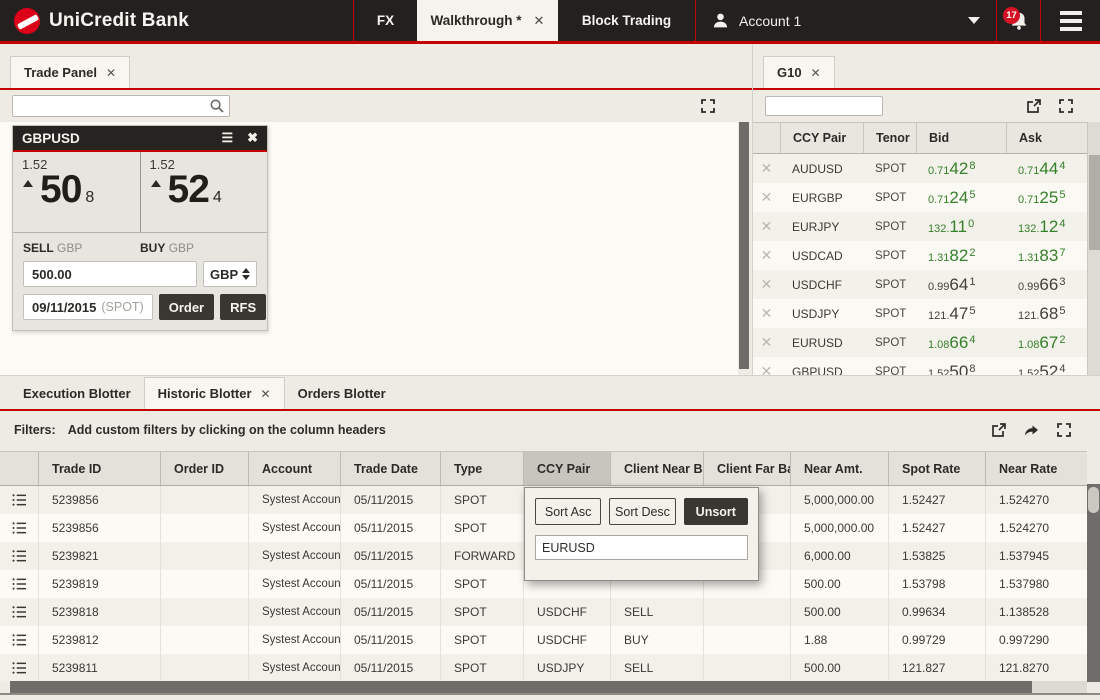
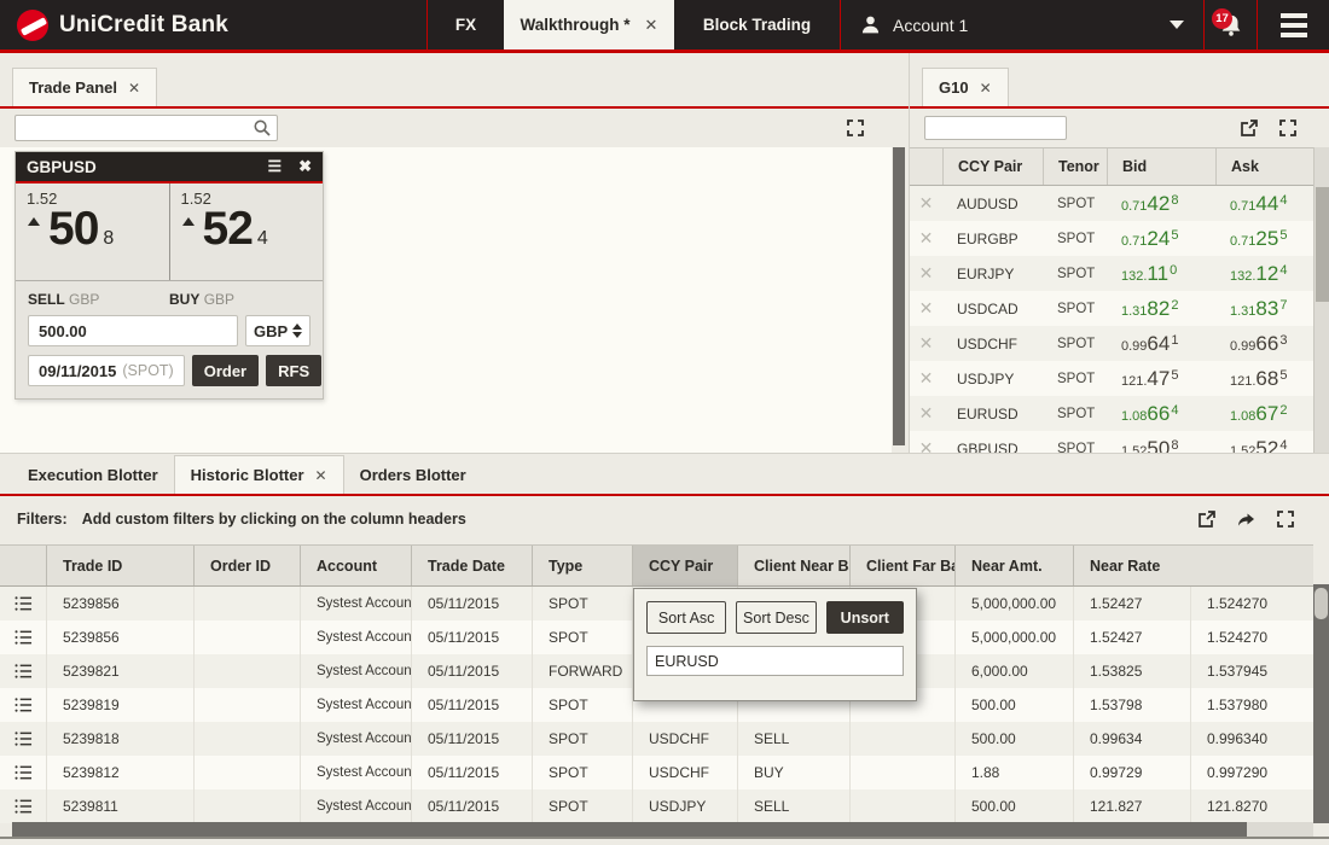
  UniCredit Bank
  FX
  Walkthrough *
  ✕
  Block Trading
  Account 1
  17
  Trade Panel
  ✕
  GBPUSD
  ☰
  ✖
  1.52
  50
  8
  1.52
  52
  4
  SELL GBP
  BUY GBP
  500.00
  GBP
  09/11/2015
  (SPOT)
  Order
  RFS
  G10
  ✕
  CCY Pair
  Tenor
  Bid
  Ask
  ✕
  AUDUSD
  SPOT
  0.71
  42
  8
  0.71
  44
  4
  ✕
  EURGBP
  SPOT
  0.71
  24
  5
  0.71
  25
  5
  ✕
  EURJPY
  SPOT
  132.
  11
  0
  132.
  12
  4
  ✕
  USDCAD
  SPOT
  1.31
  82
  2
  1.31
  83
  7
  ✕
  USDCHF
  SPOT
  0.99
  64
  1
  0.99
  66
  3
  ✕
  USDJPY
  SPOT
  121.
  47
  5
  121.
  68
  5
  ✕
  EURUSD
  SPOT
  1.08
  66
  4
  1.08
  67
  2
  ✕
  GBPUSD
  SPOT
  1.52
  50
  8
  1.52
  52
  4
  Execution Blotter
  Historic Blotter
  ✕
  Orders Blotter
  Filters:
  Add custom filters by clicking on the column headers
  Trade ID
  Order ID
  Account
  Trade Date
  Type
  CCY Pair
  Client Near B
  Client Far B
  Near Amt.
- Spot Rate
  Near Rate
  5239856
  Systest Accoun
  05/11/2015
  SPOT
  5,000,000.00
  1.52427
  1.524270
  5239856
  Systest Accoun
  05/11/2015
  SPOT
  5,000,000.00
  1.52427
  1.524270
  5239821
  Systest Accoun
  05/11/2015
  FORWARD
  6,000.00
  1.53825
  1.537945
  5239819
  Systest Accoun
  05/11/2015
  SPOT
  500.00
  1.53798
  1.537980
  5239818
  Systest Accoun
  05/11/2015
  SPOT
  USDCHF
  SELL
  500.00
  0.99634
- 1.138528
+ 0.996340
  5239812
  Systest Accoun
  05/11/2015
  SPOT
  USDCHF
  BUY
  1.88
  0.99729
  0.997290
  5239811
  Systest Accoun
  05/11/2015
  SPOT
  USDJPY
  SELL
  500.00
  121.827
  121.8270
  Sort Asc
  Sort Desc
  Unsort
  EURUSD
